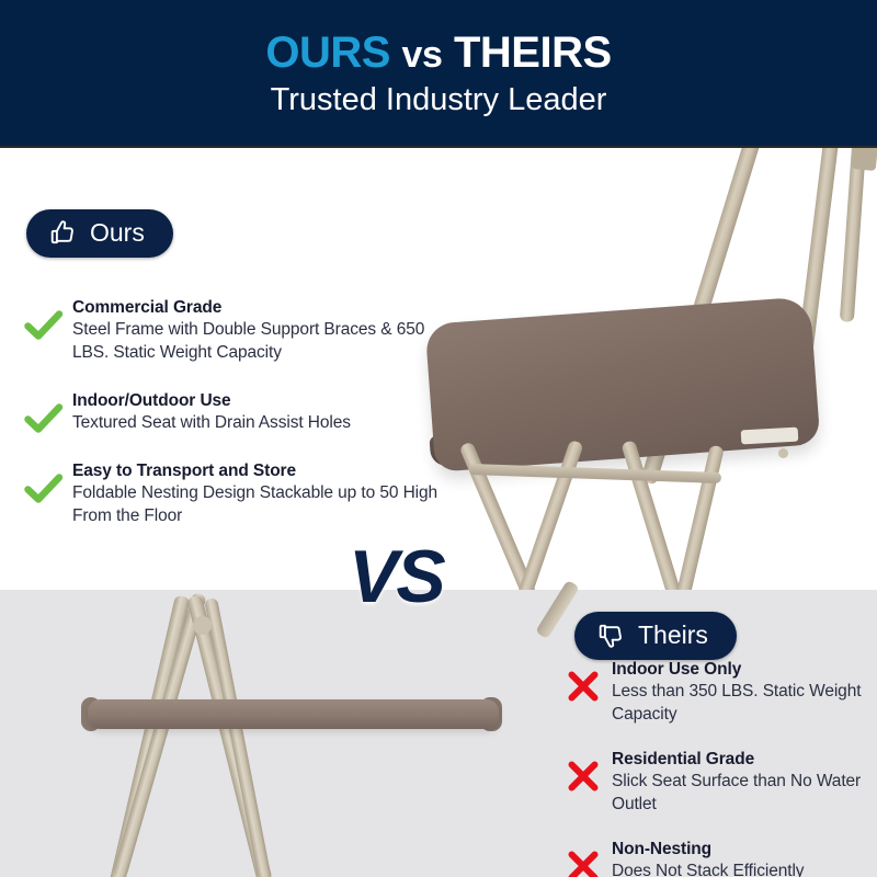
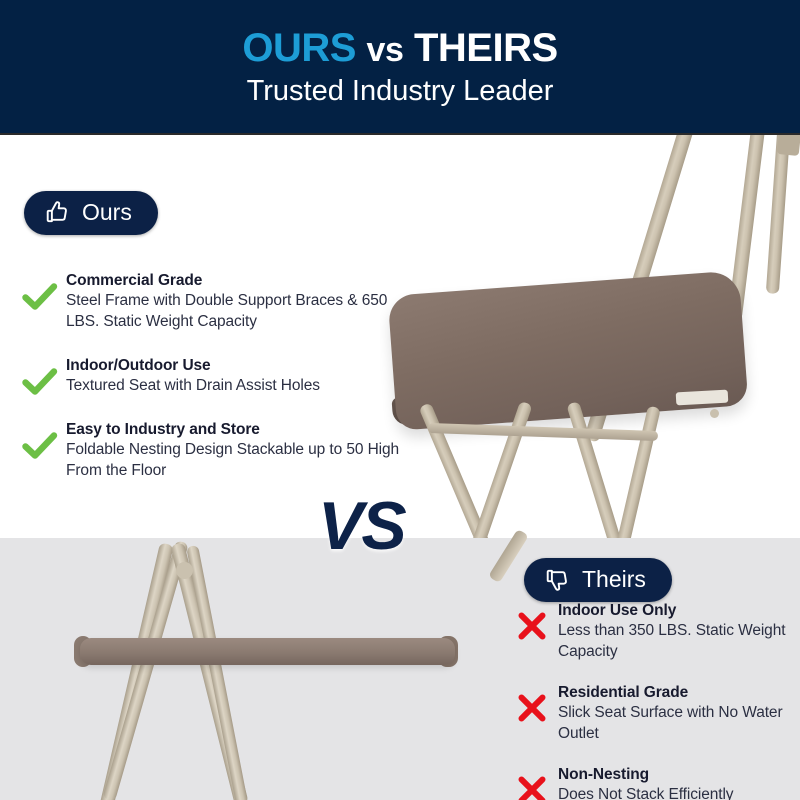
  OURS vs THEIRS
  Trusted Industry Leader
  Ours
  Commercial Grade
  Steel Frame with Double Support Braces & 650 LBS. Static Weight Capacity
  Indoor/Outdoor Use
  Textured Seat with Drain Assist Holes
- Easy to Transport and Store
+ Easy to Industry and Store
  Foldable Nesting Design Stackable up to 50 High From the Floor
  VS
  Theirs
  Indoor Use Only
  Less than 350 LBS. Static Weight Capacity
  Residential Grade
- Slick Seat Surface than No Water Outlet
+ Slick Seat Surface with No Water Outlet
  Non-Nesting
  Does Not Stack Efficiently
